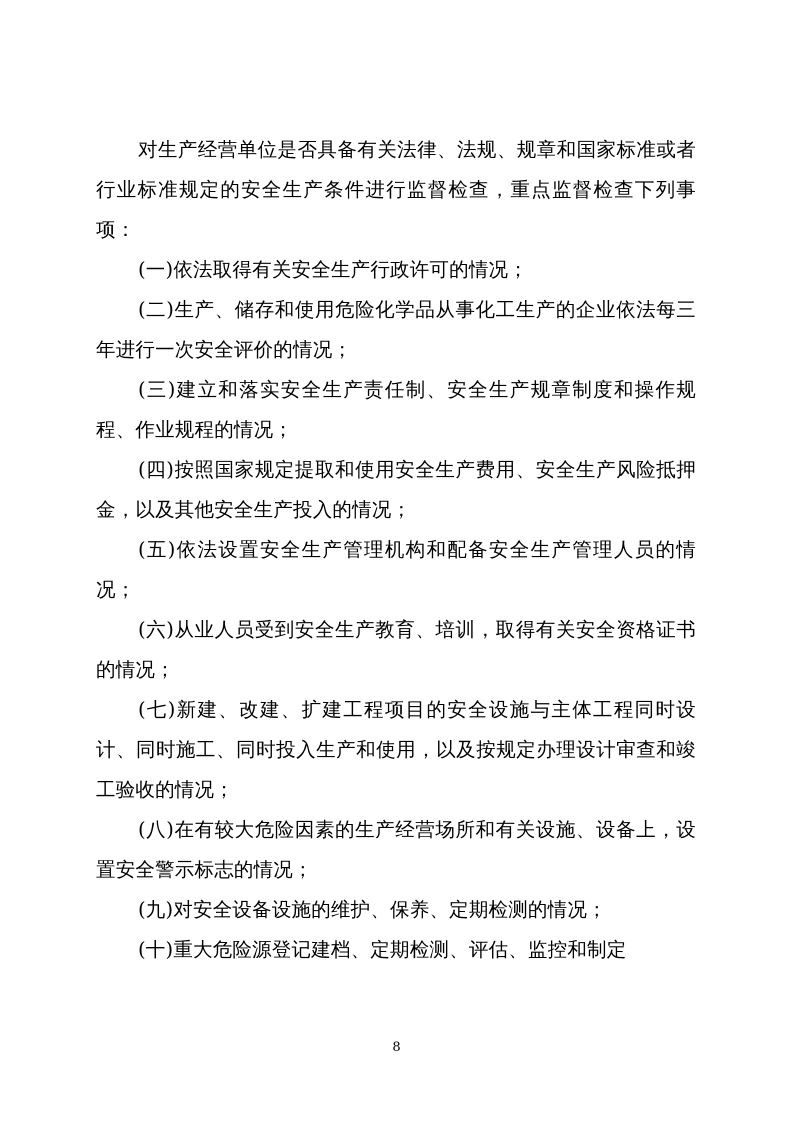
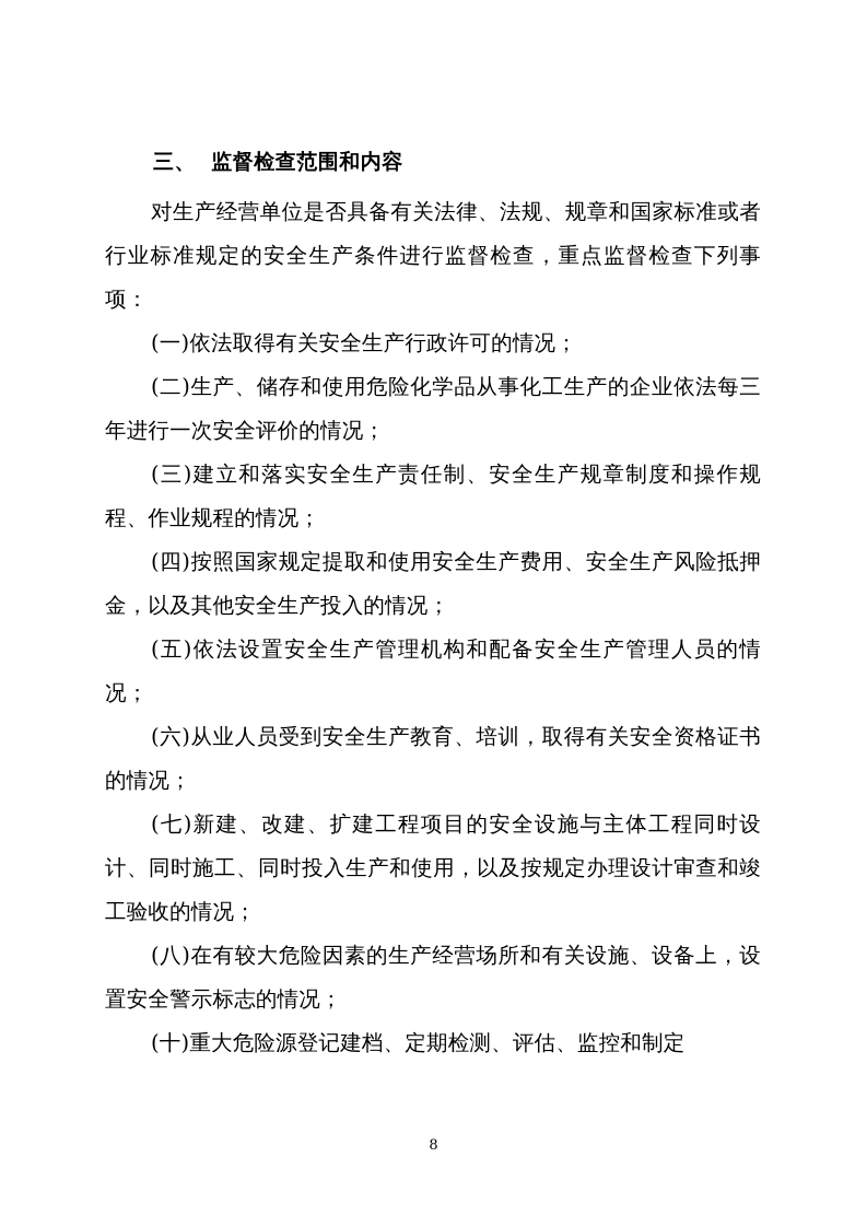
+ 三、 监督检查范围和内容
  对生产经营单位是否具备有关法律、法规、规章和国家标准或者行业标准规定的安全生产条件进行监督检查，重点监督检查下列事项：
  (一)依法取得有关安全生产行政许可的情况；
  (二)生产、储存和使用危险化学品从事化工生产的企业依法每三年进行一次安全评价的情况；
  (三)建立和落实安全生产责任制、安全生产规章制度和操作规程、作业规程的情况；
  (四)按照国家规定提取和使用安全生产费用、安全生产风险抵押金，以及其他安全生产投入的情况；
  (五)依法设置安全生产管理机构和配备安全生产管理人员的情况；
  (六)从业人员受到安全生产教育、培训，取得有关安全资格证书的情况；
  (七)新建、改建、扩建工程项目的安全设施与主体工程同时设计、同时施工、同时投入生产和使用，以及按规定办理设计审查和竣工验收的情况；
  (八)在有较大危险因素的生产经营场所和有关设施、设备上，设置安全警示标志的情况；
- (九)对安全设备设施的维护、保养、定期检测的情况；
  (十)重大危险源登记建档、定期检测、评估、监控和制定
  8
